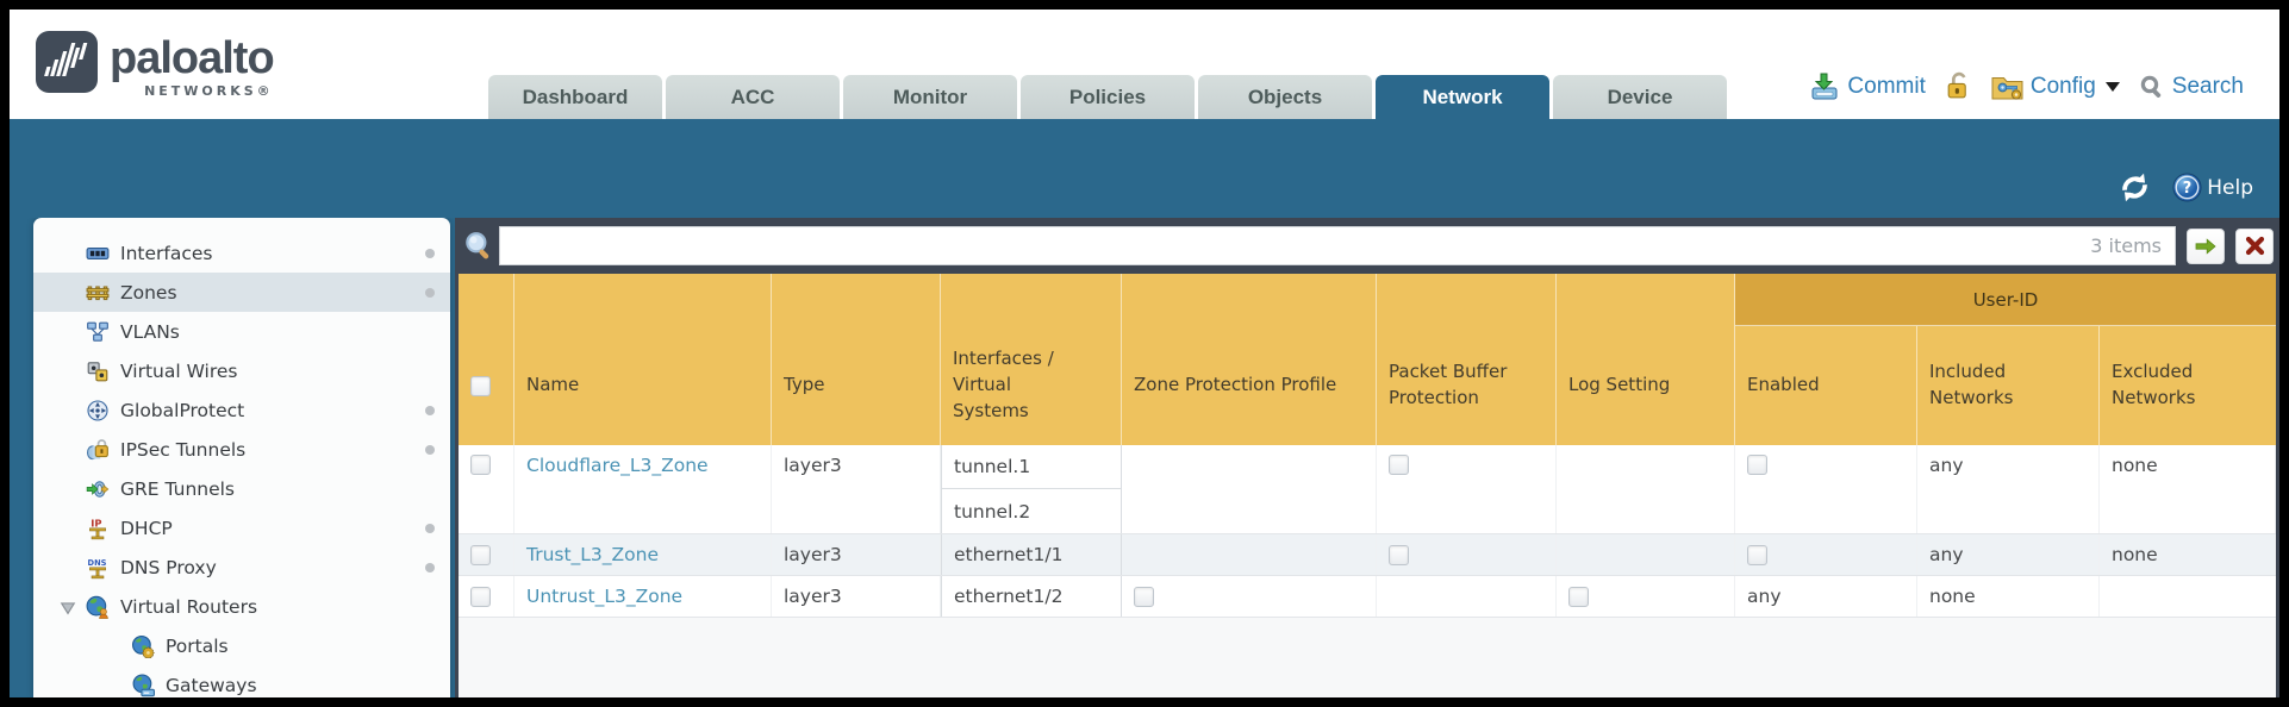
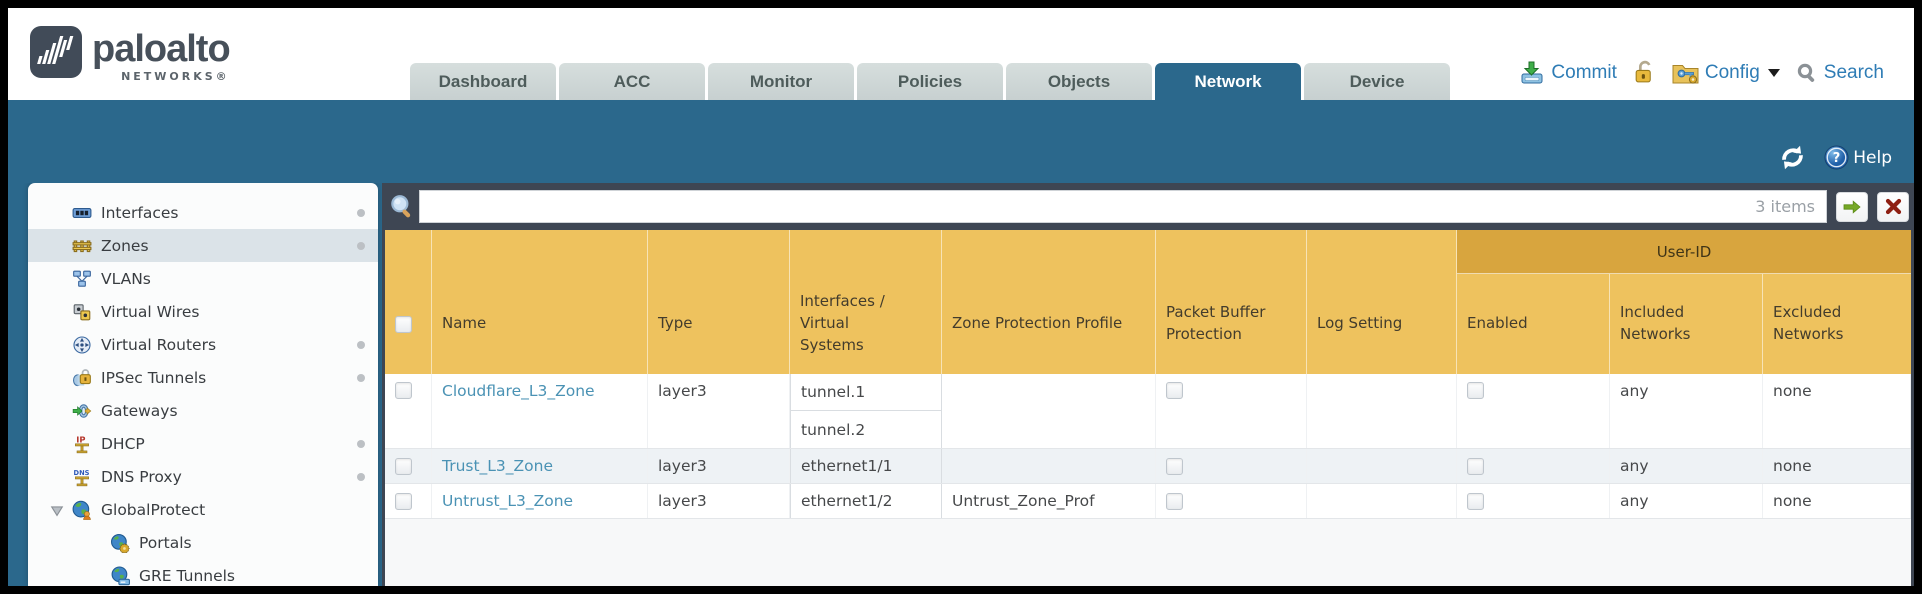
  paloalto
  NETWORKS®
  Dashboard
  ACC
  Monitor
  Policies
  Objects
  Network
  Device
  Commit
  Config
  Search
  ?
  Help
  Interfaces
  Zones
  VLANs
  Virtual Wires
- GlobalProtect
+ Virtual Routers
  IPSec Tunnels
- GRE Tunnels
+ Gateways
  IP
  DHCP
  DNS
  DNS Proxy
- Virtual Routers
+ GlobalProtect
  Portals
- Gateways
+ GRE Tunnels
  3 items
  User-ID
  Name
  Type
  Interfaces / Virtual Systems
  Zone Protection Profile
  Packet Buffer Protection
  Log Setting
  Enabled
  Included Networks
  Excluded Networks
  Cloudflare_L3_Zone
  layer3
  tunnel.1
  tunnel.2
  any
  none
  Trust_L3_Zone
  layer3
  ethernet1/1
  any
  none
  Untrust_L3_Zone
  layer3
  ethernet1/2
+ Untrust_Zone_Prof
  any
  none
